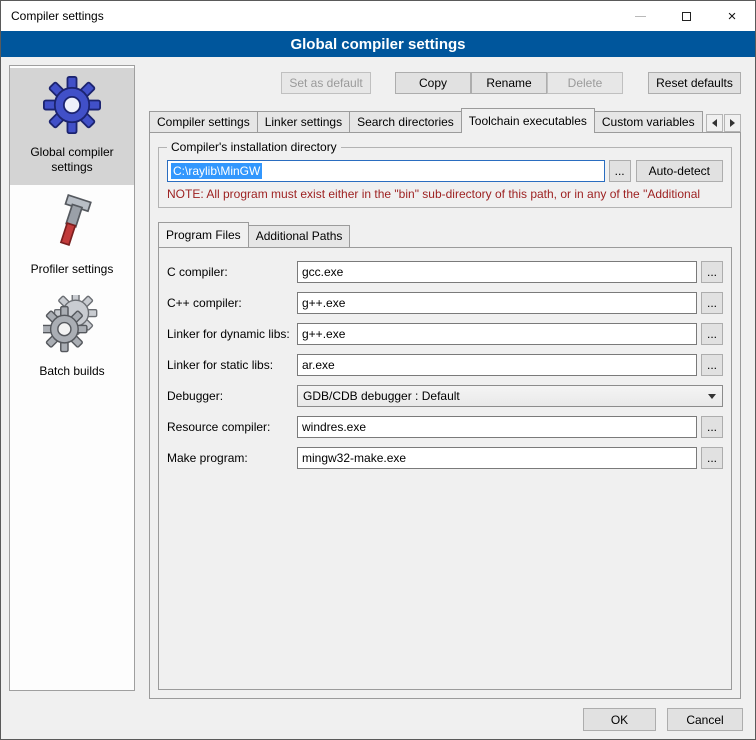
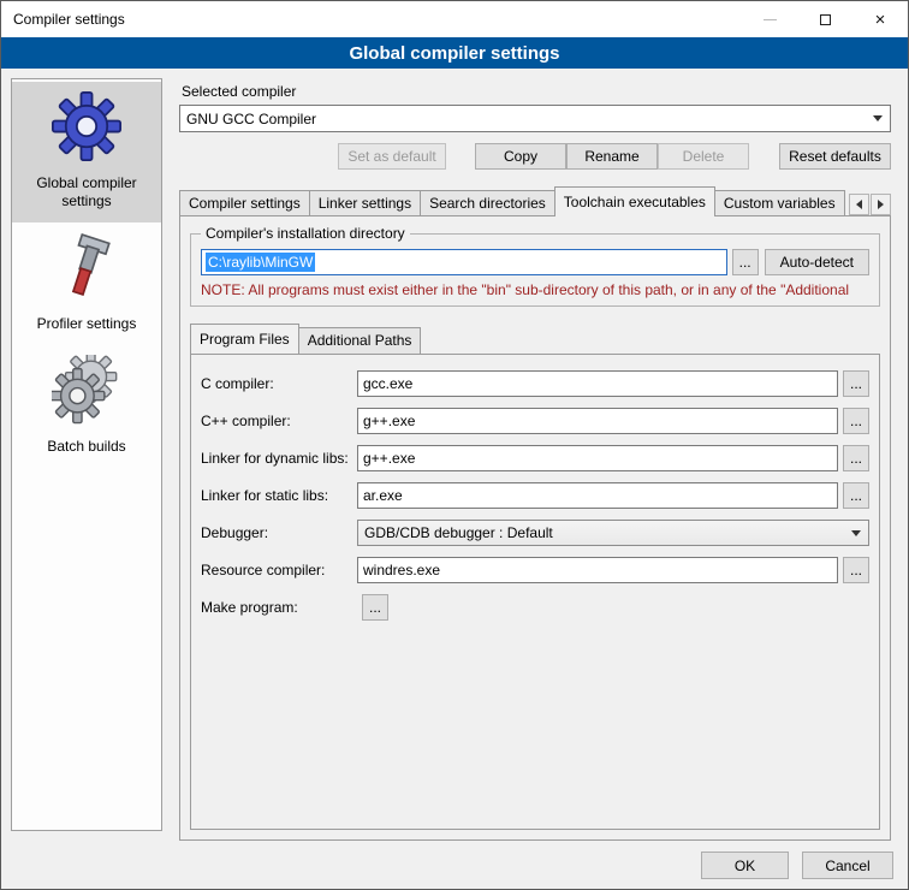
  Compiler settings
  ×
  Global compiler settings
  Global compiler settings
  Profiler settings
  Batch builds
+ Selected compiler
+ GNU GCC Compiler
  Set as default
  Copy
  Rename
  Delete
  Reset defaults
  Compiler settings
  Linker settings
  Search directories
  Toolchain executables
  Custom variables
  Compiler's installation directory
  C:\raylib\MinGW
  ...
  Auto-detect
- NOTE: All program must exist either in the "bin" sub-directory of this path, or in any of the "Additional
+ NOTE: All programs must exist either in the "bin" sub-directory of this path, or in any of the "Additional
  Program Files
  Additional Paths
  C compiler:
  gcc.exe
  ...
  C++ compiler:
  g++.exe
  ...
  Linker for dynamic libs:
  g++.exe
  ...
  Linker for static libs:
  ar.exe
  ...
  Debugger:
  GDB/CDB debugger : Default
  Resource compiler:
  windres.exe
  ...
  Make program:
- mingw32-make.exe
  ...
  OK
  Cancel
